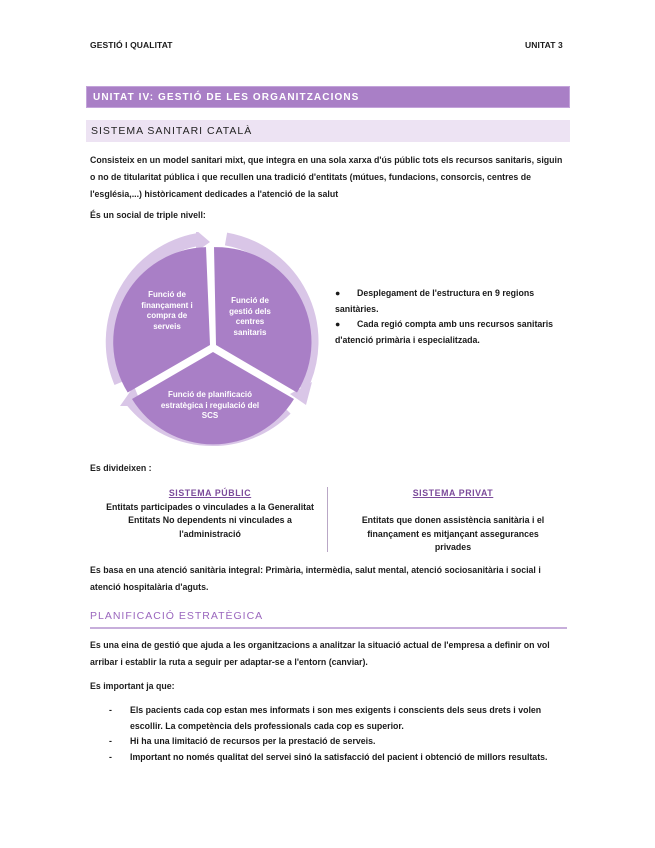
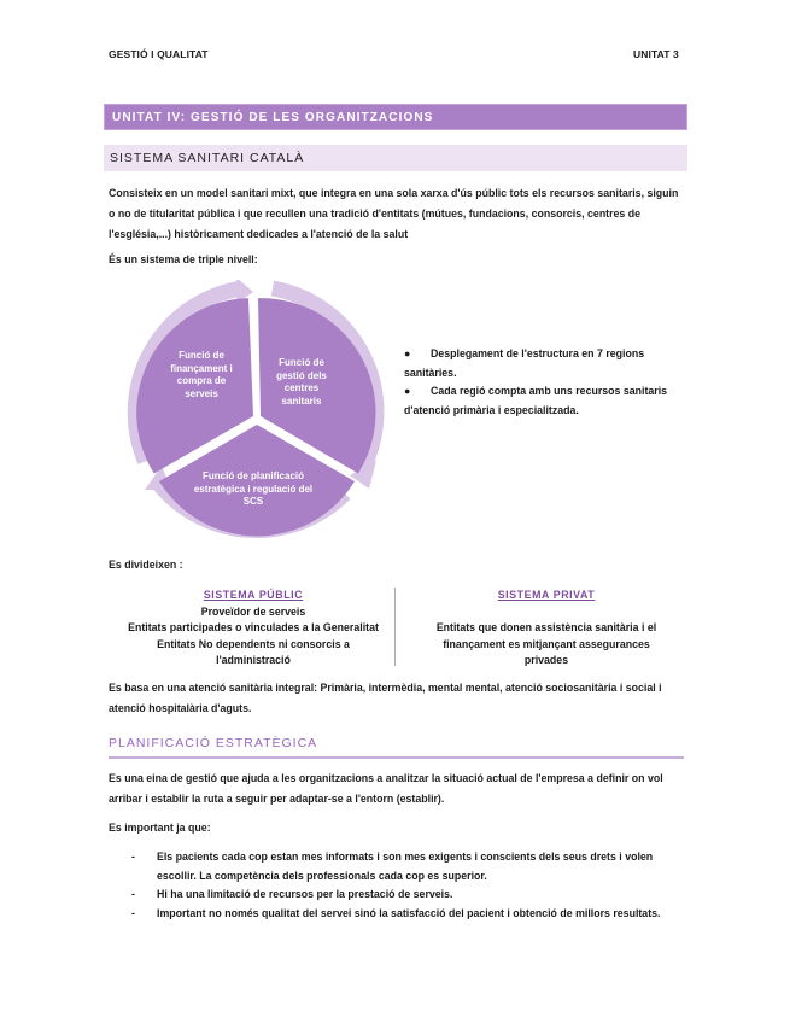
  GESTIÓ I QUALITAT
  UNITAT 3
  UNITAT IV: GESTIÓ DE LES ORGANITZACIONS
  SISTEMA SANITARI CATALÀ
  Consisteix en un model sanitari mixt, que integra en una sola xarxa d'ús públic tots els recursos sanitaris, siguin o no de titularitat pública i que recullen una tradició d'entitats (mútues, fundacions, consorcis, centres de l'església,...) històricament dedicades a l'atenció de la salut
- És un social de triple nivell:
+ És un sistema de triple nivell:
  Funció de finançament i compra de serveis
  Funció de gestió dels centres sanitaris
  Funció de planificació estratègica i regulació del SCS
- ● Desplegament de l'estructura en 9 regions sanitàries.
+ ● Desplegament de l'estructura en 7 regions sanitàries.
  ● Cada regió compta amb uns recursos sanitaris d'atenció primària i especialitzada.
  Es divideixen :
  SISTEMA PÚBLIC
+ Proveïdor de serveis
  Entitats participades o vinculades a la Generalitat
- Entitats No dependents ni vinculades a l'administració
+ Entitats No dependents ni consorcis a l'administració
  SISTEMA PRIVAT
  Entitats que donen assistència sanitària i el finançament es mitjançant assegurances privades
- Es basa en una atenció sanitària integral: Primària, intermèdia, salut mental, atenció sociosanitària i social i atenció hospitalària d'aguts.
+ Es basa en una atenció sanitària integral: Primària, intermèdia, mental mental, atenció sociosanitària i social i atenció hospitalària d'aguts.
  PLANIFICACIÓ ESTRATÈGICA
- Es una eina de gestió que ajuda a les organitzacions a analitzar la situació actual de l'empresa a definir on vol arribar i establir la ruta a seguir per adaptar-se a l'entorn (canviar).
+ Es una eina de gestió que ajuda a les organitzacions a analitzar la situació actual de l'empresa a definir on vol arribar i establir la ruta a seguir per adaptar-se a l'entorn (establir).
  Es important ja que:
  -
  Els pacients cada cop estan mes informats i son mes exigents i conscients dels seus drets i volen escollir. La competència dels professionals cada cop es superior.
  -
  Hi ha una limitació de recursos per la prestació de serveis.
  -
  Important no només qualitat del servei sinó la satisfacció del pacient i obtenció de millors resultats.
